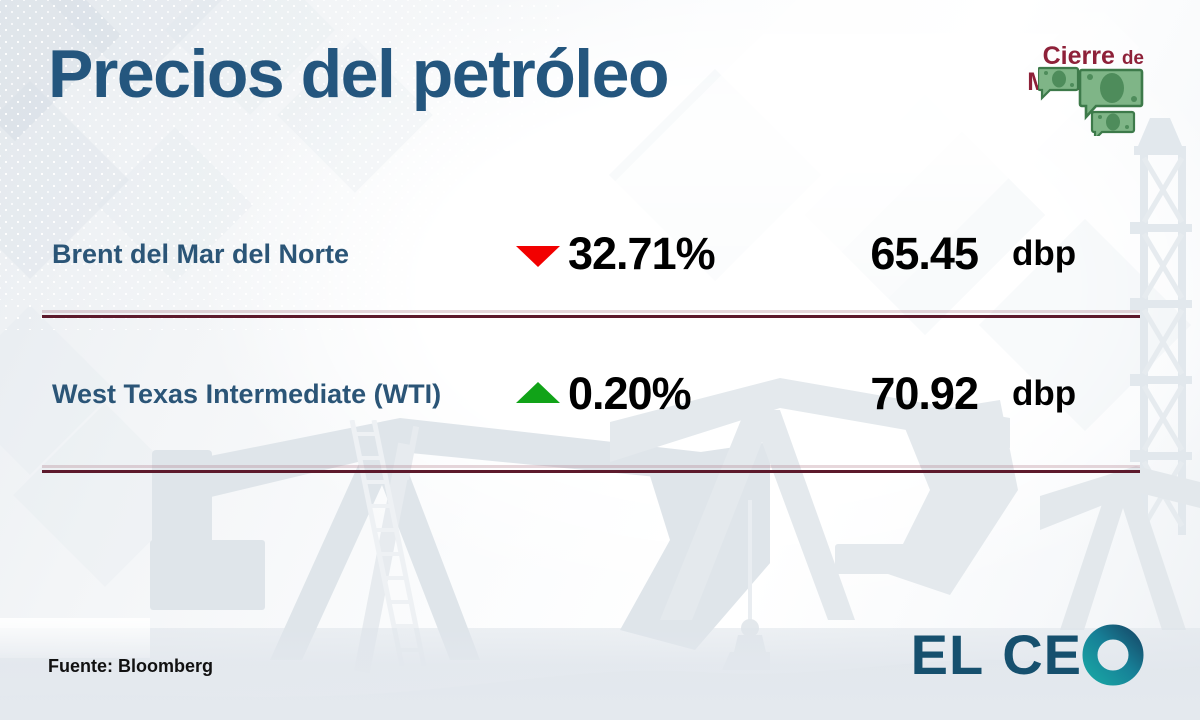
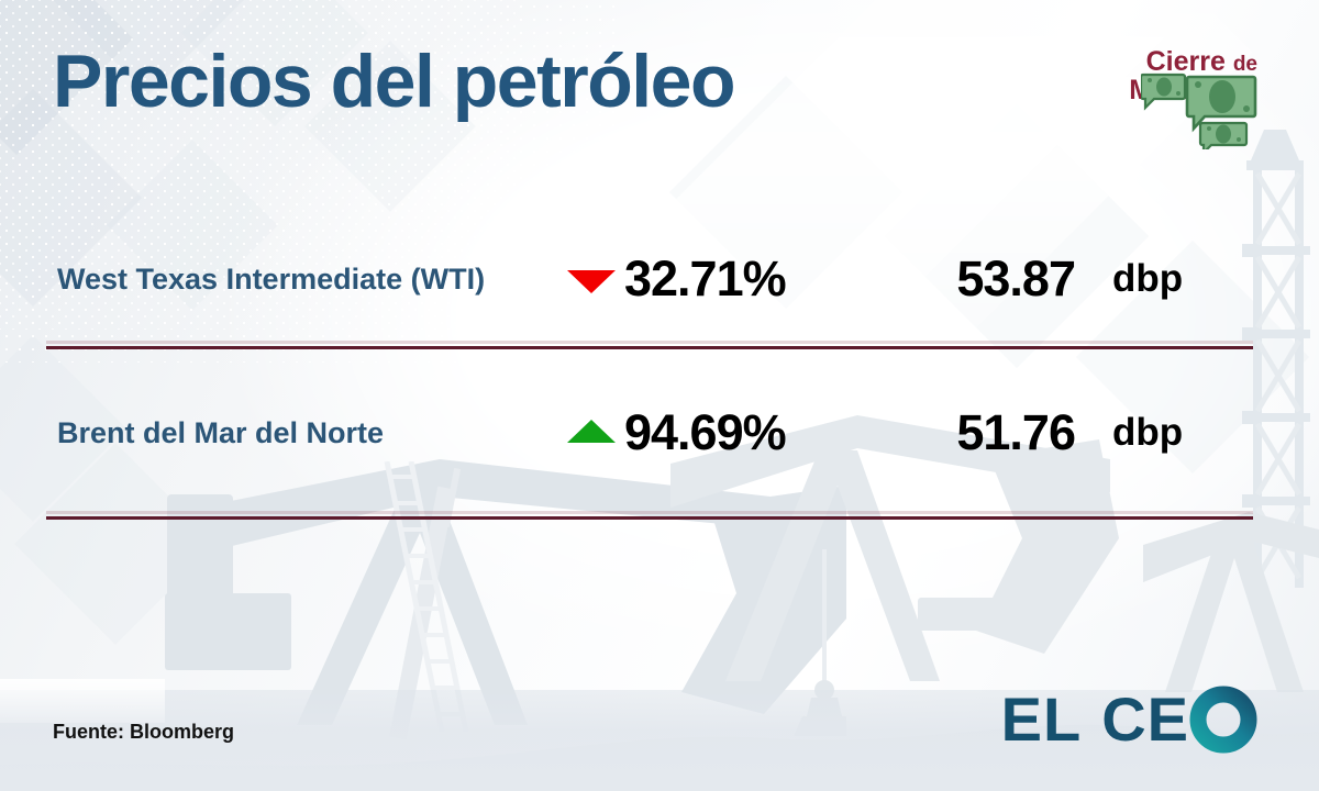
  Precios del petróleo
  Cierre de
- Brent del Mar del Norte
+ West Texas Intermediate (WTI)
  32.71%
- 65.45
+ 53.87
  dbp
- West Texas Intermediate (WTI)
+ Brent del Mar del Norte
- 0.20%
+ 94.69%
- 70.92
+ 51.76
  dbp
  Fuente: Bloomberg
  EL
  CE
